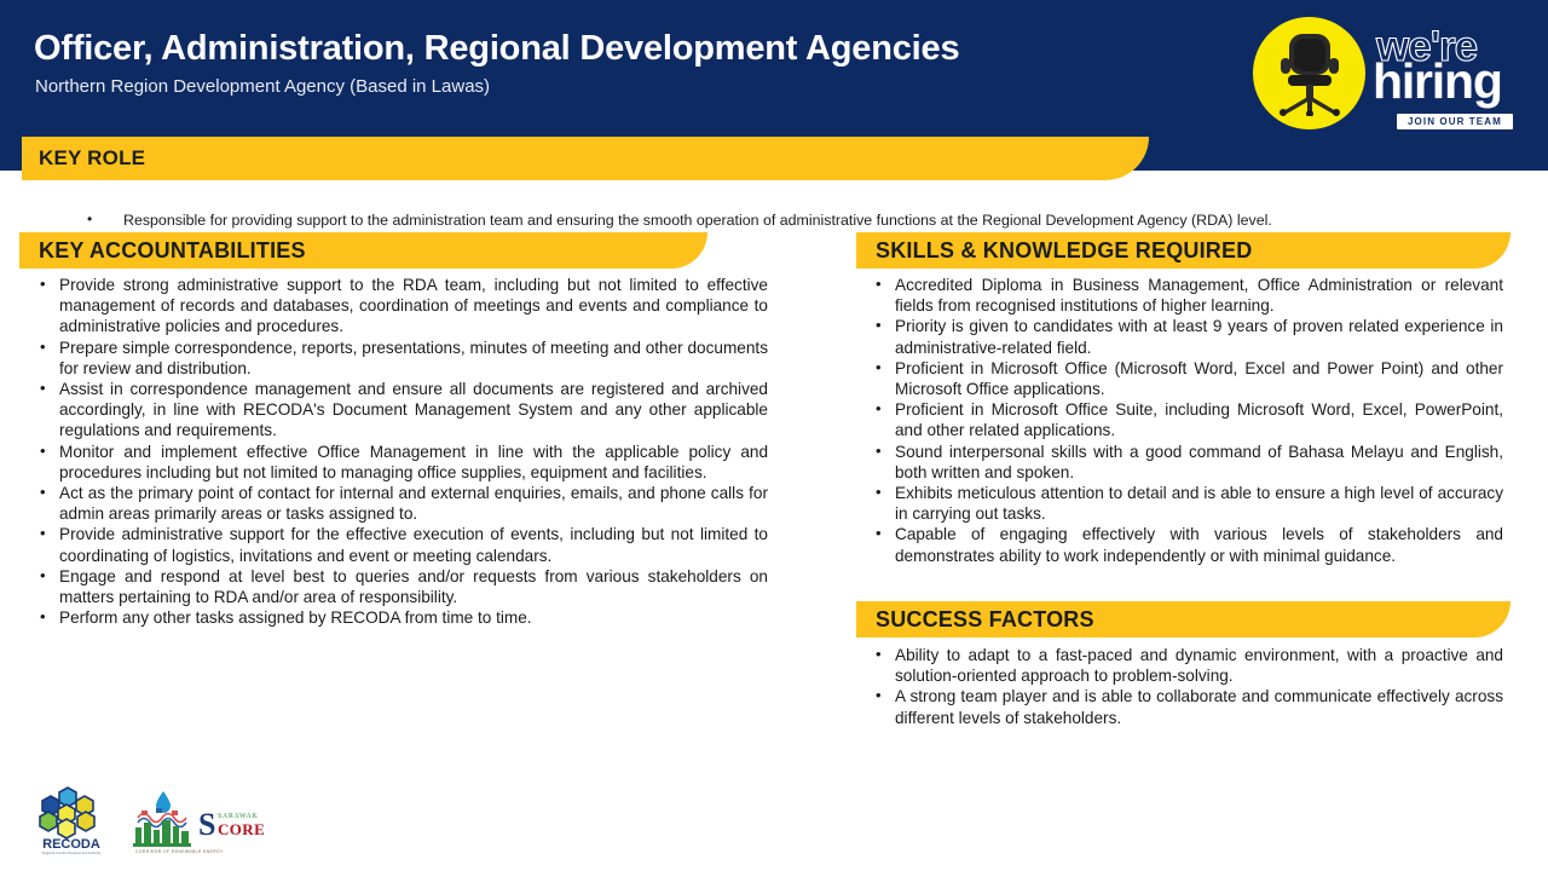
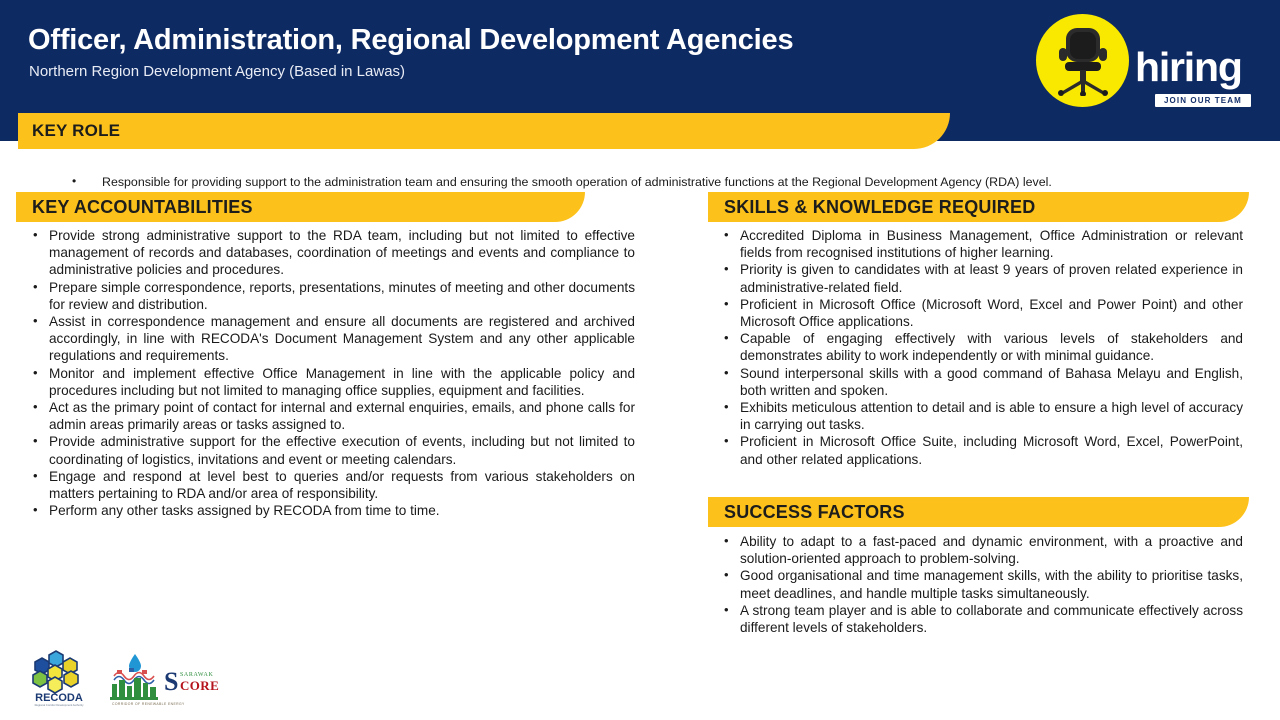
  Officer, Administration, Regional Development Agencies
  Northern Region Development Agency (Based in Lawas)
- we're
  hiring
  JOIN OUR TEAM
  KEY ROLE
  Responsible for providing support to the administration team and ensuring the smooth operation of administrative functions at the Regional Development Agency (RDA) level.
  KEY ACCOUNTABILITIES
  Provide strong administrative support to the RDA team, including but not limited to effective management of records and databases, coordination of meetings and events and compliance to administrative policies and procedures.
  Prepare simple correspondence, reports, presentations, minutes of meeting and other documents for review and distribution.
  Assist in correspondence management and ensure all documents are registered and archived accordingly, in line with RECODA's Document Management System and any other applicable regulations and requirements.
  Monitor and implement effective Office Management in line with the applicable policy and procedures including but not limited to managing office supplies, equipment and facilities.
  Act as the primary point of contact for internal and external enquiries, emails, and phone calls for admin areas primarily areas or tasks assigned to.
  Provide administrative support for the effective execution of events, including but not limited to coordinating of logistics, invitations and event or meeting calendars.
  Engage and respond at level best to queries and/or requests from various stakeholders on matters pertaining to RDA and/or area of responsibility.
  Perform any other tasks assigned by RECODA from time to time.
  SKILLS & KNOWLEDGE REQUIRED
  Accredited Diploma in Business Management, Office Administration or relevant fields from recognised institutions of higher learning.
  Priority is given to candidates with at least 9 years of proven related experience in administrative-related field.
  Proficient in Microsoft Office (Microsoft Word, Excel and Power Point) and other Microsoft Office applications.
- Proficient in Microsoft Office Suite, including Microsoft Word, Excel, PowerPoint, and other related applications.
+ Capable of engaging effectively with various levels of stakeholders and demonstrates ability to work independently or with minimal guidance.
  Sound interpersonal skills with a good command of Bahasa Melayu and English, both written and spoken.
  Exhibits meticulous attention to detail and is able to ensure a high level of accuracy in carrying out tasks.
- Capable of engaging effectively with various levels of stakeholders and demonstrates ability to work independently or with minimal guidance.
+ Proficient in Microsoft Office Suite, including Microsoft Word, Excel, PowerPoint, and other related applications.
  SUCCESS FACTORS
  Ability to adapt to a fast-paced and dynamic environment, with a proactive and solution-oriented approach to problem-solving.
+ Good organisational and time management skills, with the ability to prioritise tasks, meet deadlines, and handle multiple tasks simultaneously.
  A strong team player and is able to collaborate and communicate effectively across different levels of stakeholders.
  RECODA
  S
  CORE
